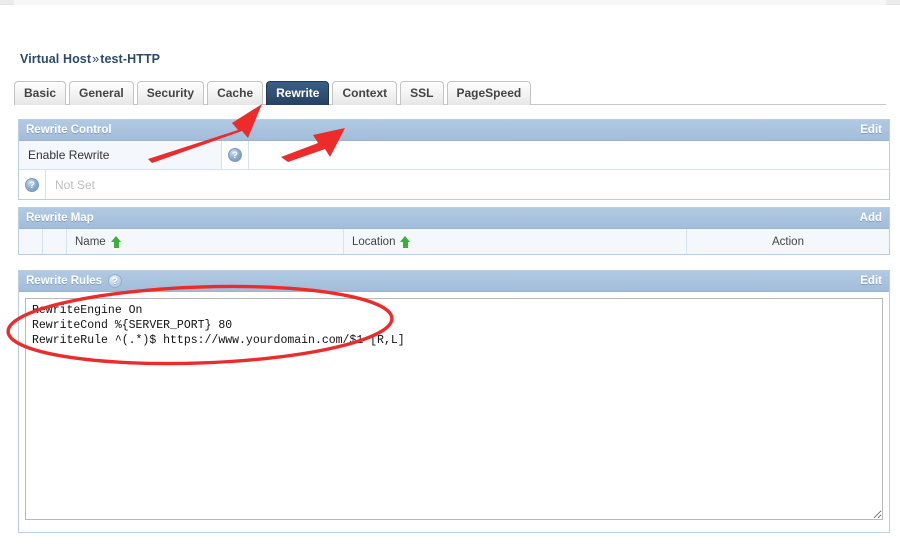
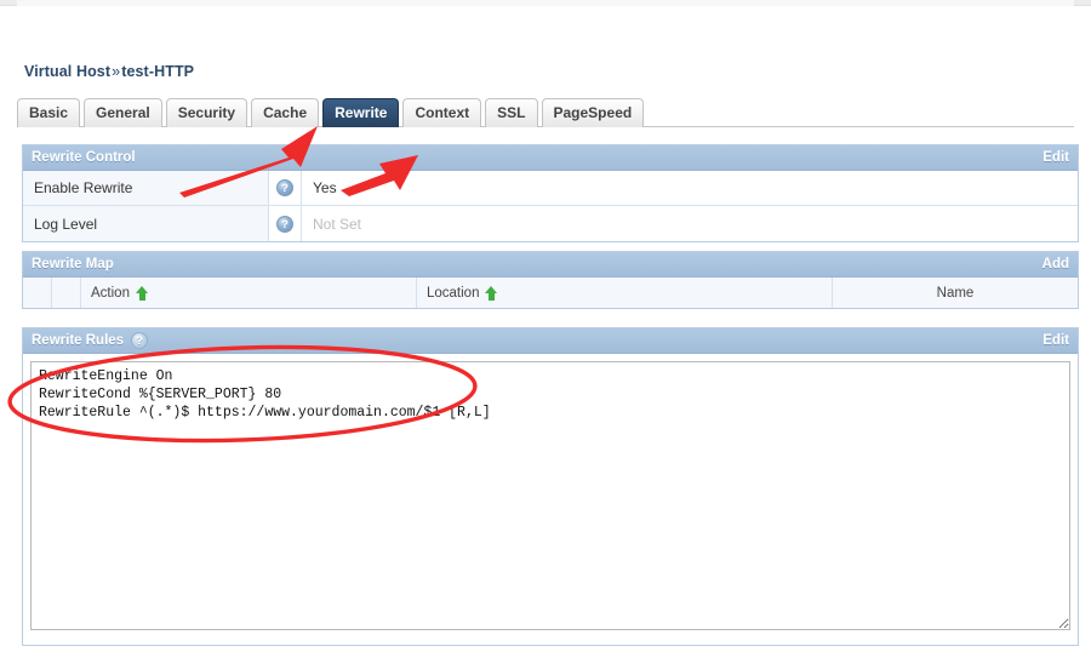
  Virtual Host»test-HTTP
  Basic General Security Cache Rewrite Context SSL PageSpeed
  Rewrite Control
  Edit
  Enable Rewrite
  ?
+ Yes
+ Log Level
  ?
  Not Set
  Rewrite Map
  Add
- Name
+ Action
  Location
- Action
+ Name
  Rewrite Rules
  ?
  Edit
  ewriteEngine On
  RewriteCond %{SERVER_PORT} 80
  RewriteRule ^(.*)$ https://www.yourdomain.com/$ [R,L]
